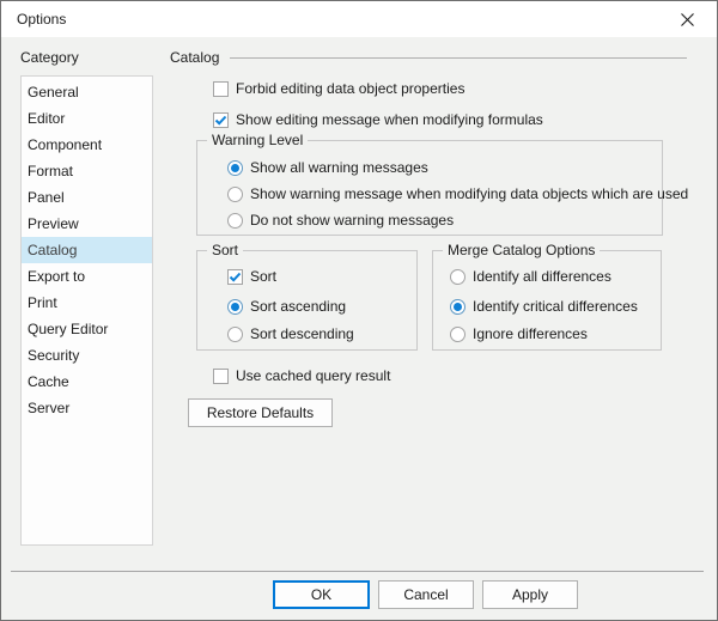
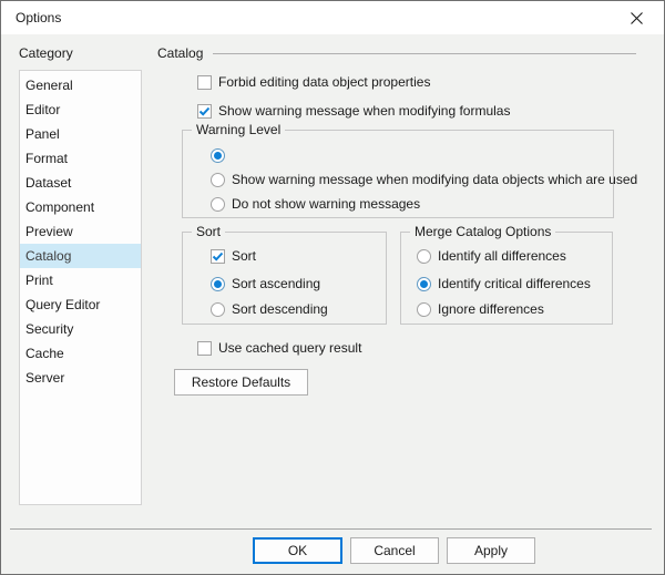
  Options
  Category
  General
  Editor
- Component
+ Panel
  Format
+ Dataset
- Panel
+ Component
  Preview
  Catalog
- Export to
  Print
  Query Editor
  Security
  Cache
  Server
  Catalog
  Forbid editing data object properties
- Show editing message when modifying formulas
+ Show warning message when modifying formulas
  Warning Level
- Show all warning messages
  Show warning message when modifying data objects which are used
  Do not show warning messages
  Sort
  Sort
  Sort ascending
  Sort descending
  Merge Catalog Options
  Identify all differences
  Identify critical differences
  Ignore differences
  Use cached query result
  Restore Defaults
  OK
  Cancel
  Apply
